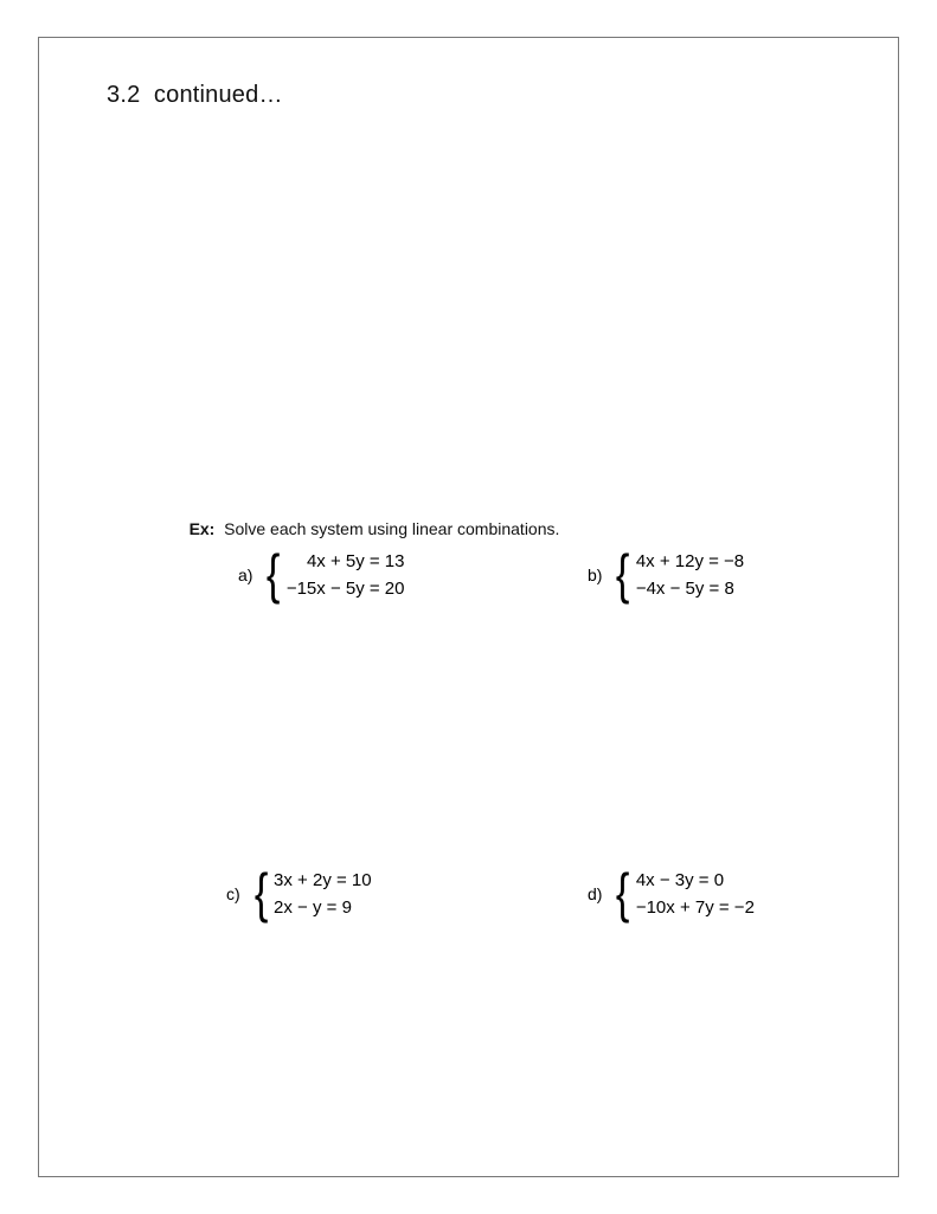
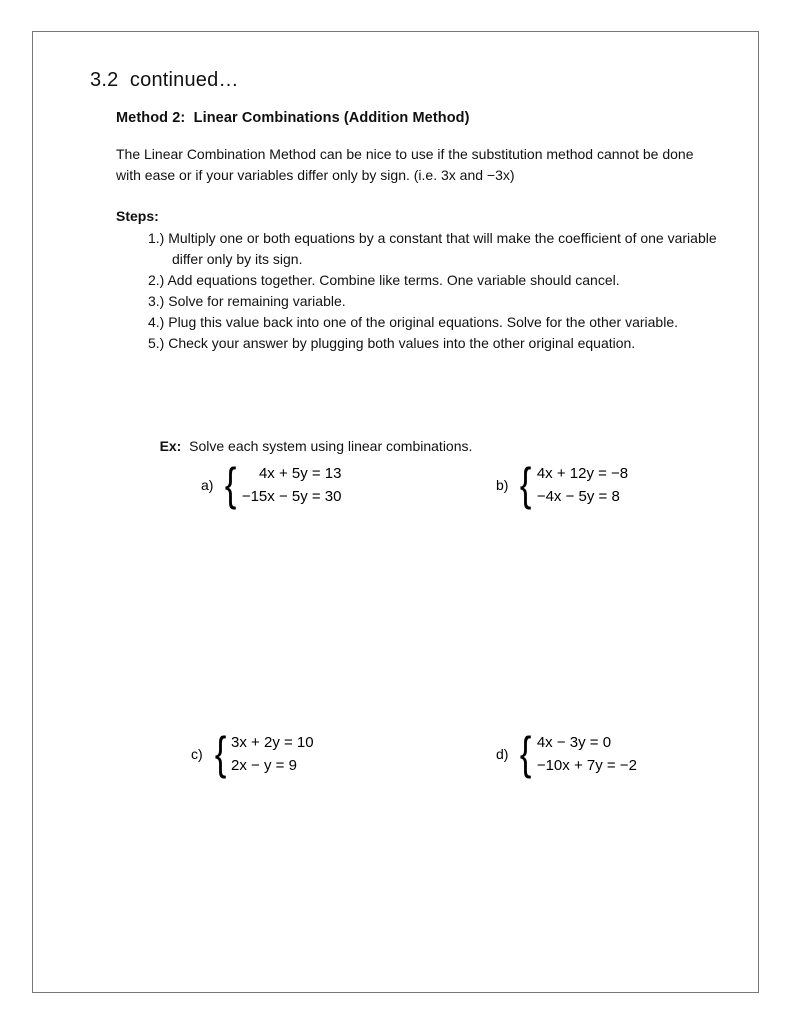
  3.2 continued…
+ Method 2: Linear Combinations (Addition Method)
+ The Linear Combination Method can be nice to use if the substitution method cannot be done with ease or if your variables differ only by sign. (i.e. 3x and −3x)
+ Steps:
+ 1.) Multiply one or both equations by a constant that will make the coefficient of one variable differ only by its sign.
+ 2.) Add equations together. Combine like terms. One variable should cancel.
+ 3.) Solve for remaining variable.
+ 4.) Plug this value back into one of the original equations. Solve for the other variable.
+ 5.) Check your answer by plugging both values into the other original equation.
  Ex: Solve each system using linear combinations.
  a)
  {
  4x + 5y = 13
- −15x − 5y = 20
+ −15x − 5y = 30
  b)
  {
  4x + 12y = −8
  −4x − 5y = 8
  c)
  {
  3x + 2y = 10
  2x − y = 9
  d)
  {
  4x − 3y = 0
  −10x + 7y = −2
